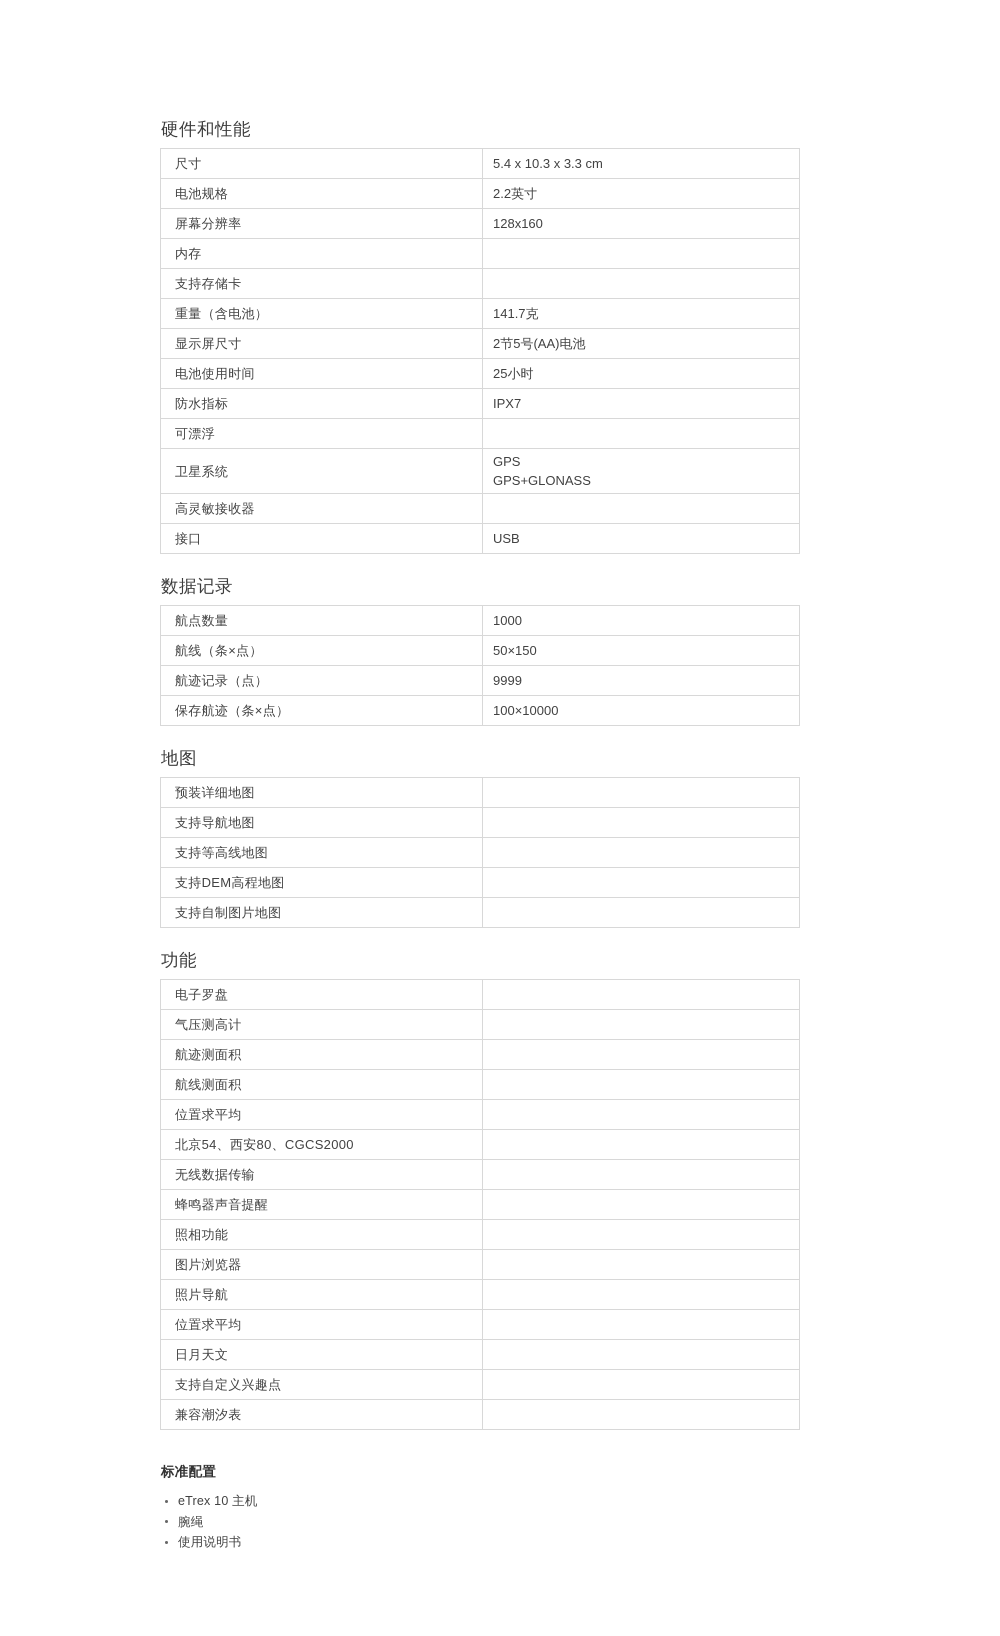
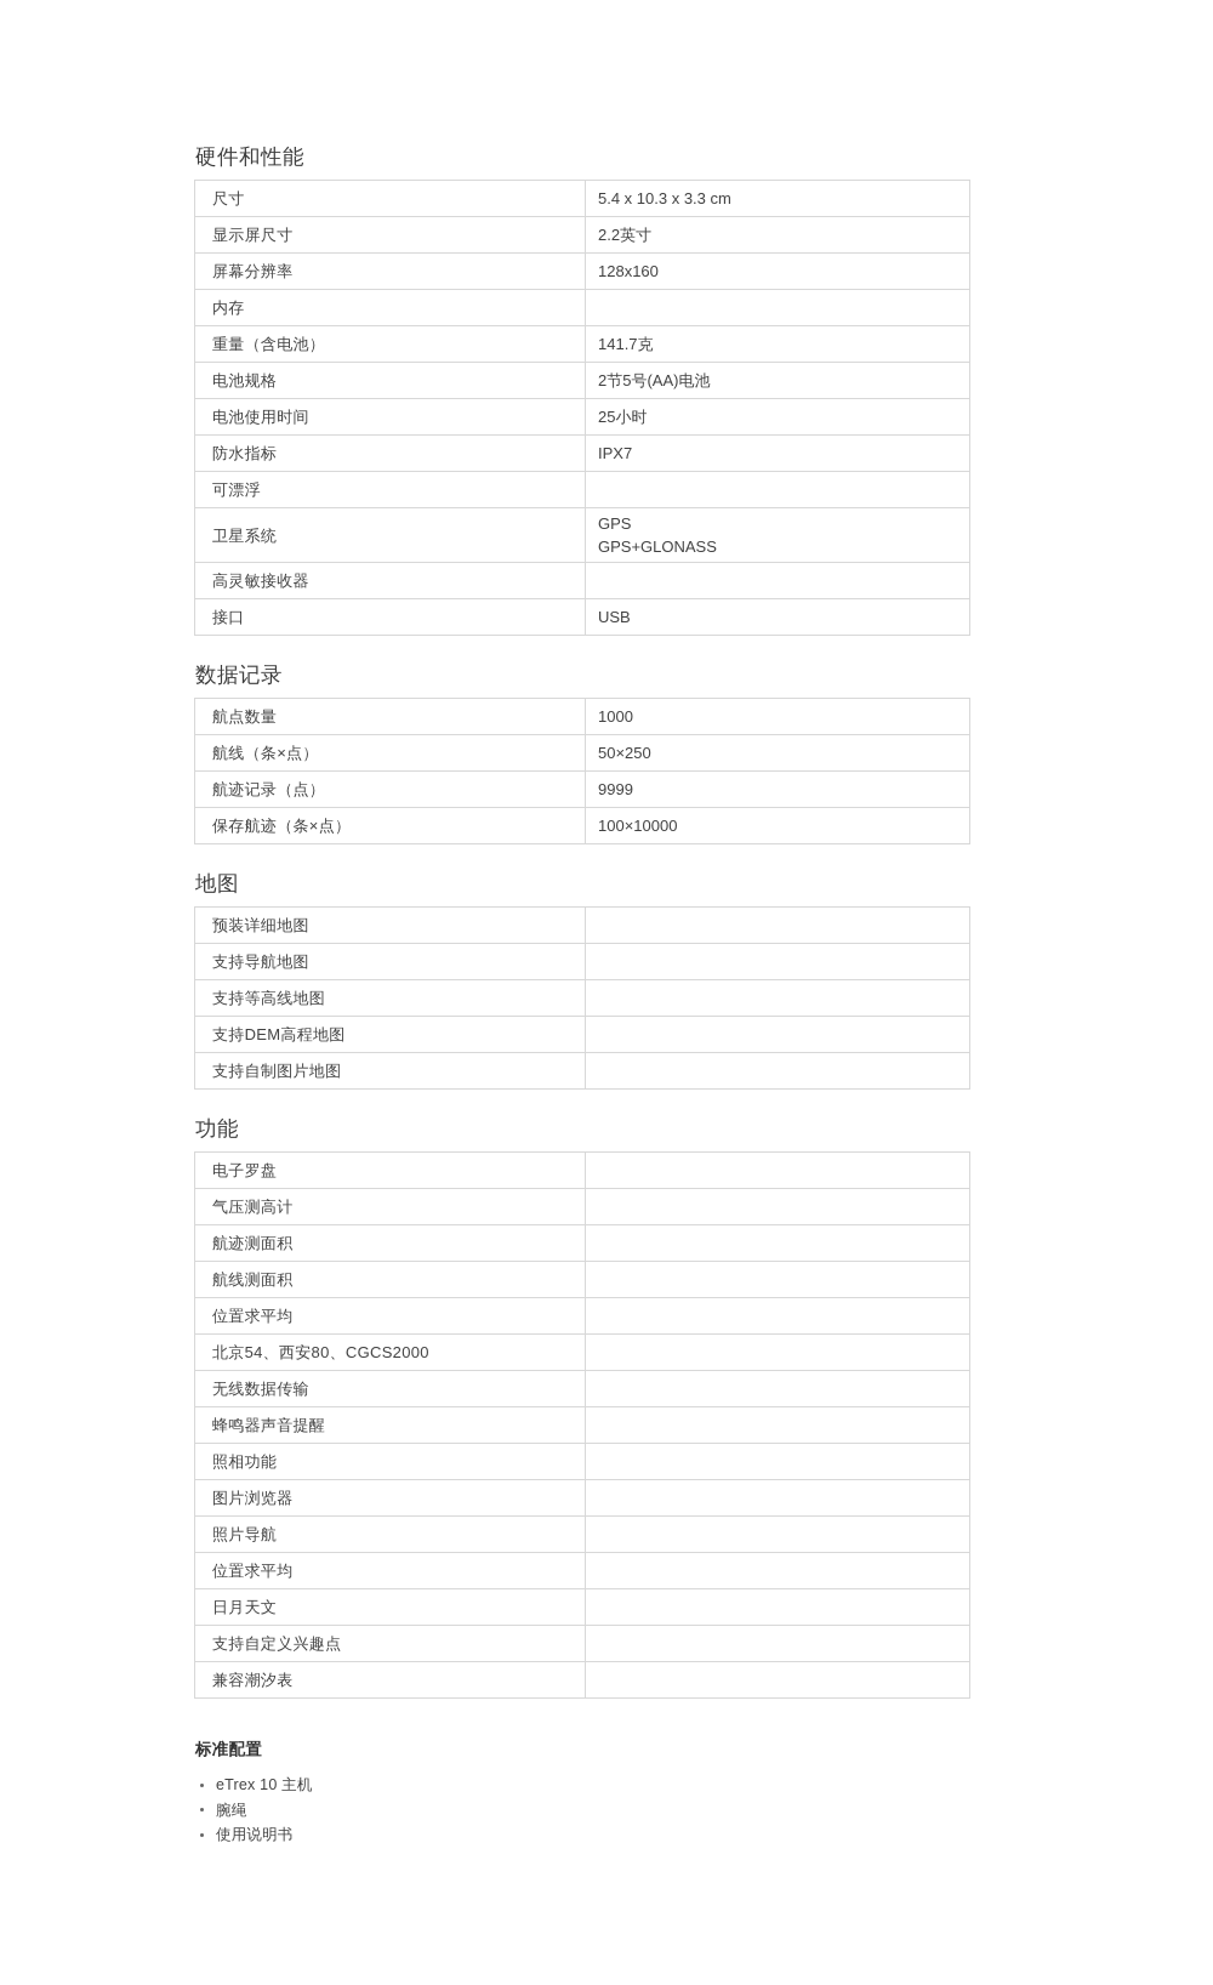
  硬件和性能
  尺寸	5.4 x 10.3 x 3.3 cm
- 电池规格	2.2英寸
+ 显示屏尺寸	2.2英寸
  屏幕分辨率	128x160
  内存
- 支持存储卡
  重量（含电池）	141.7克
- 显示屏尺寸	2节5号(AA)电池
+ 电池规格	2节5号(AA)电池
  电池使用时间	25小时
  防水指标	IPX7
  可漂浮
  卫星系统	GPS GPS+GLONASS
  高灵敏接收器
  接口	USB
  数据记录
  航点数量	1000
- 航线（条×点）	50×150
+ 航线（条×点）	50×250
  航迹记录（点）	9999
  保存航迹（条×点）	100×10000
  地图
  预装详细地图
  支持导航地图
  支持等高线地图
  支持DEM高程地图
  支持自制图片地图
  功能
  电子罗盘
  气压测高计
  航迹测面积
  航线测面积
  位置求平均
  北京54、西安80、CGCS2000
  无线数据传输
  蜂鸣器声音提醒
  照相功能
  图片浏览器
  照片导航
  位置求平均
  日月天文
  支持自定义兴趣点
  兼容潮汐表
  标准配置
  eTrex 10 主机
  腕绳
  使用说明书
